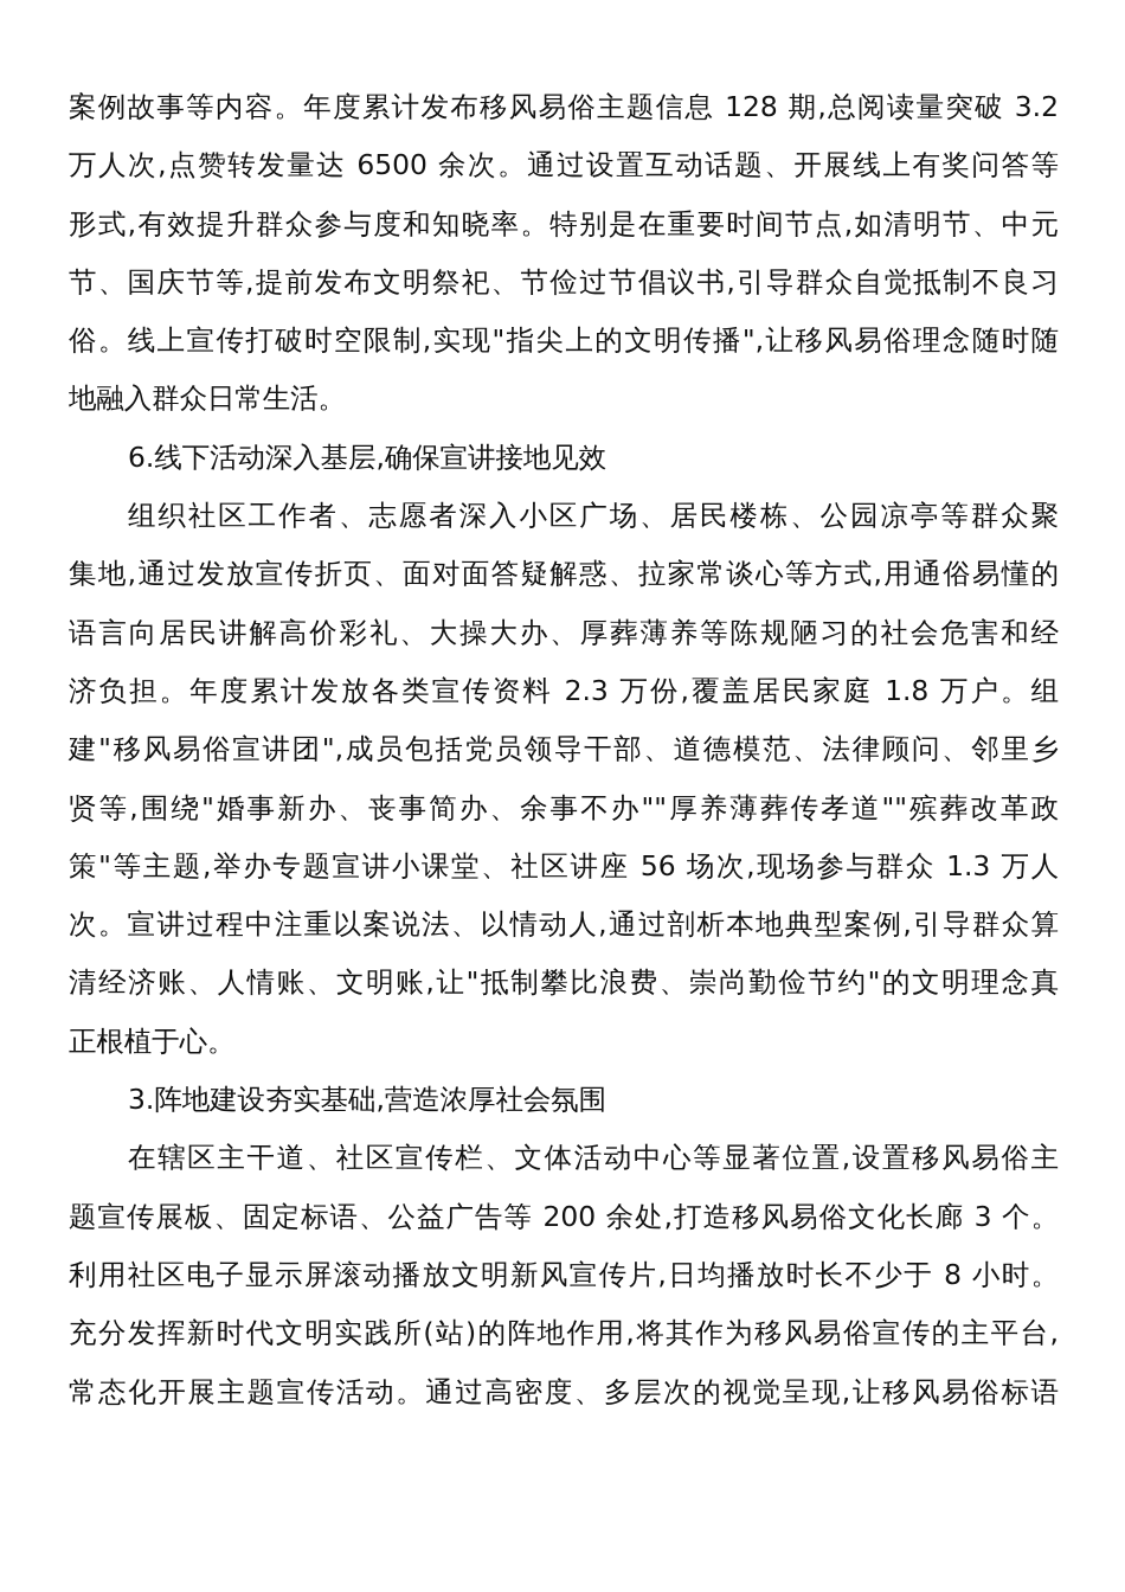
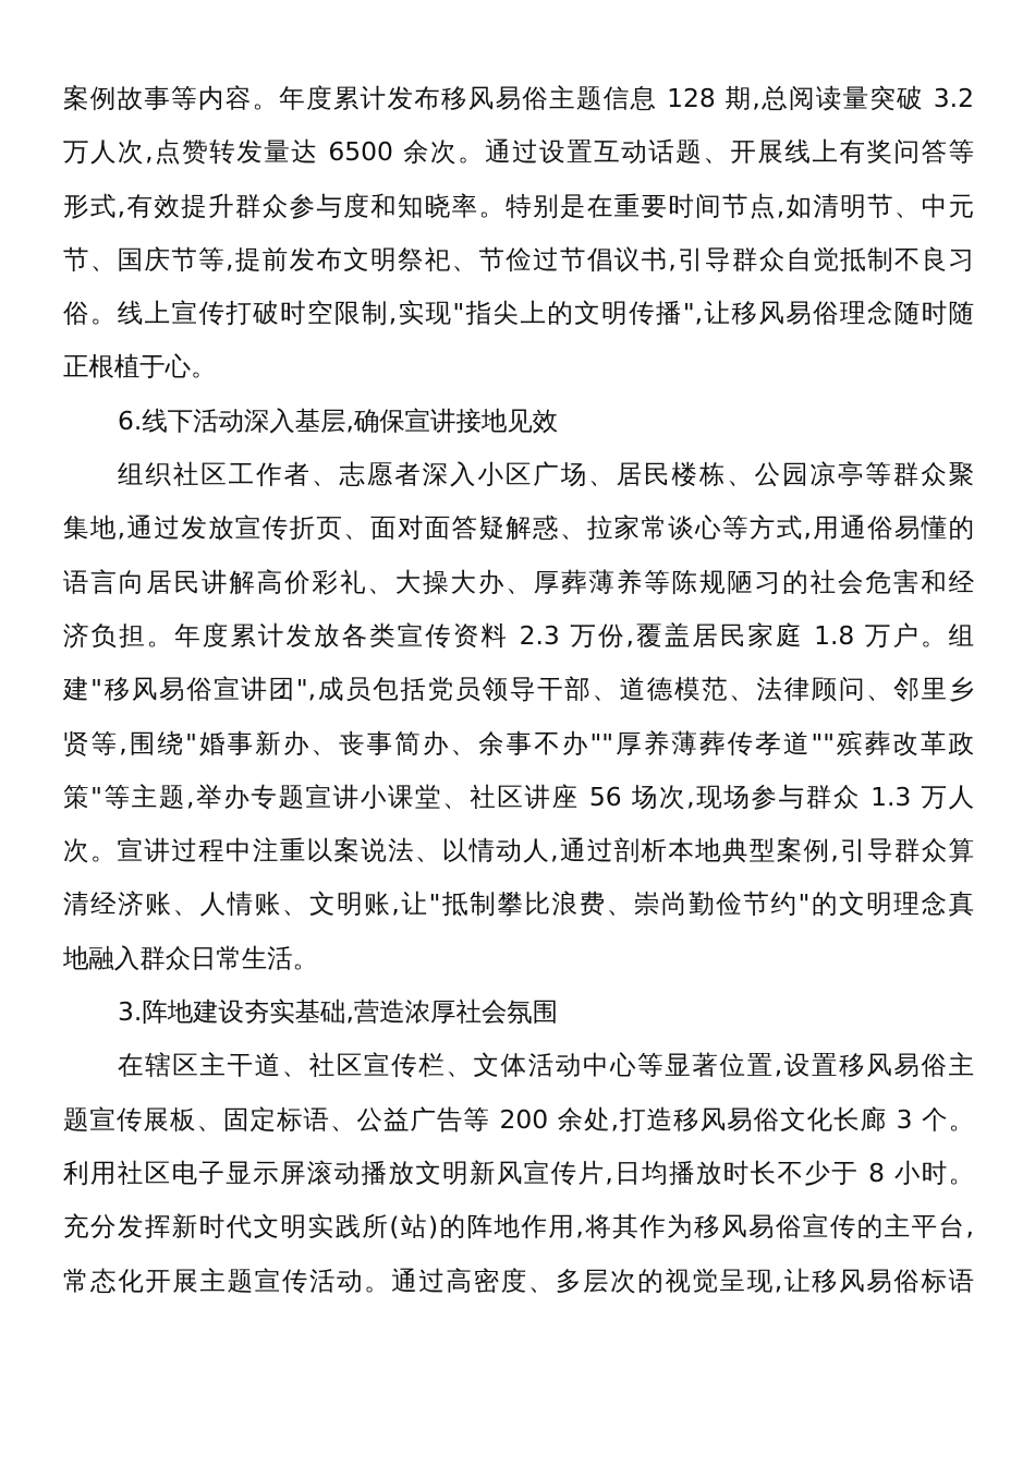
  案例故事等内容。年度累计发布移风易俗主题信息 128 期,总阅读量突破 3.2
  万人次,点赞转发量达 6500 余次。通过设置互动话题、开展线上有奖问答等
  形式,有效提升群众参与度和知晓率。特别是在重要时间节点,如清明节、中元
  节、国庆节等,提前发布文明祭祀、节俭过节倡议书,引导群众自觉抵制不良习
  俗。线上宣传打破时空限制,实现"指尖上的文明传播",让移风易俗理念随时随
- 地融入群众日常生活。
+ 正根植于心。
  6.线下活动深入基层,确保宣讲接地见效
  组织社区工作者、志愿者深入小区广场、居民楼栋、公园凉亭等群众聚
  集地,通过发放宣传折页、面对面答疑解惑、拉家常谈心等方式,用通俗易懂的
  语言向居民讲解高价彩礼、大操大办、厚葬薄养等陈规陋习的社会危害和经
  济负担。年度累计发放各类宣传资料 2.3 万份,覆盖居民家庭 1.8 万户。组
  建"移风易俗宣讲团",成员包括党员领导干部、道德模范、法律顾问、邻里乡
  贤等,围绕"婚事新办、丧事简办、余事不办""厚养薄葬传孝道""殡葬改革政
  策"等主题,举办专题宣讲小课堂、社区讲座 56 场次,现场参与群众 1.3 万人
  次。宣讲过程中注重以案说法、以情动人,通过剖析本地典型案例,引导群众算
  清经济账、人情账、文明账,让"抵制攀比浪费、崇尚勤俭节约"的文明理念真
- 正根植于心。
+ 地融入群众日常生活。
  3.阵地建设夯实基础,营造浓厚社会氛围
  在辖区主干道、社区宣传栏、文体活动中心等显著位置,设置移风易俗主
  题宣传展板、固定标语、公益广告等 200 余处,打造移风易俗文化长廊 3 个。
  利用社区电子显示屏滚动播放文明新风宣传片,日均播放时长不少于 8 小时。
  充分发挥新时代文明实践所(站)的阵地作用,将其作为移风易俗宣传的主平台,
  常态化开展主题宣传活动。通过高密度、多层次的视觉呈现,让移风易俗标语
